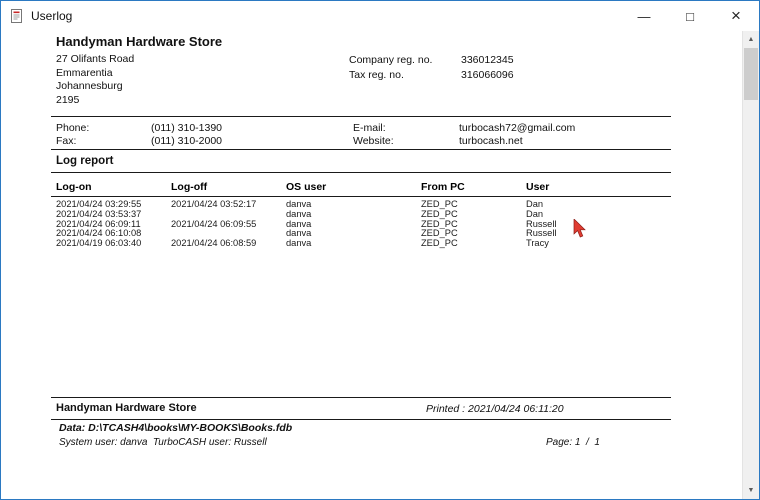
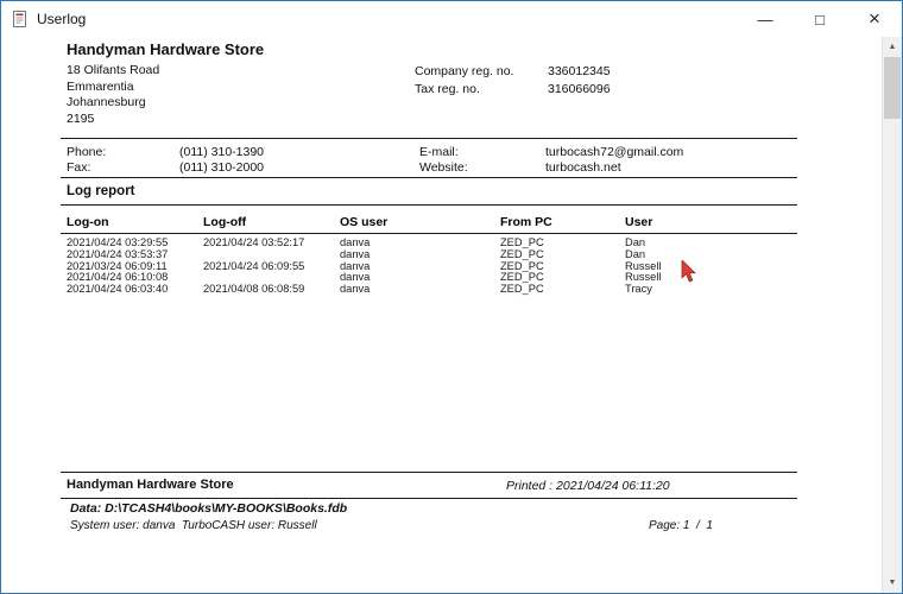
  Userlog
  —
  □
  ×
  Handyman Hardware Store
- 27 Olifants Road
+ 18 Olifants Road
  Emmarentia
  Johannesburg
  2195
  Company reg. no.
  336012345
  Tax reg. no.
  316066096
  Phone:
  (011) 310-1390
  Fax:
  (011) 310-2000
  E-mail:
  turbocash72@gmail.com
  Website:
  turbocash.net
  Log report
  Log-on
  Log-off
  OS user
  From PC
  User
  2021/04/24 03:29:55
  2021/04/24 03:52:17
  danva
  ZED_PC
  Dan
  2021/04/24 03:53:37
  danva
  ZED_PC
  Dan
- 2021/04/24 06:09:11
+ 2021/03/24 06:09:11
  2021/04/24 06:09:55
  danva
  ZED_PC
  Russell
  2021/04/24 06:10:08
  danva
  ZED_PC
  Russell
- 2021/04/19 06:03:40
+ 2021/04/24 06:03:40
- 2021/04/24 06:08:59
+ 2021/04/08 06:08:59
  danva
  ZED_PC
  Tracy
  Handyman Hardware Store
  Printed : 2021/04/24 06:11:20
  Data: D:\TCASH4\books\MY-BOOKS\Books.fdb
  System user: danva TurboCASH user: Russell
  Page: 1 / 1
